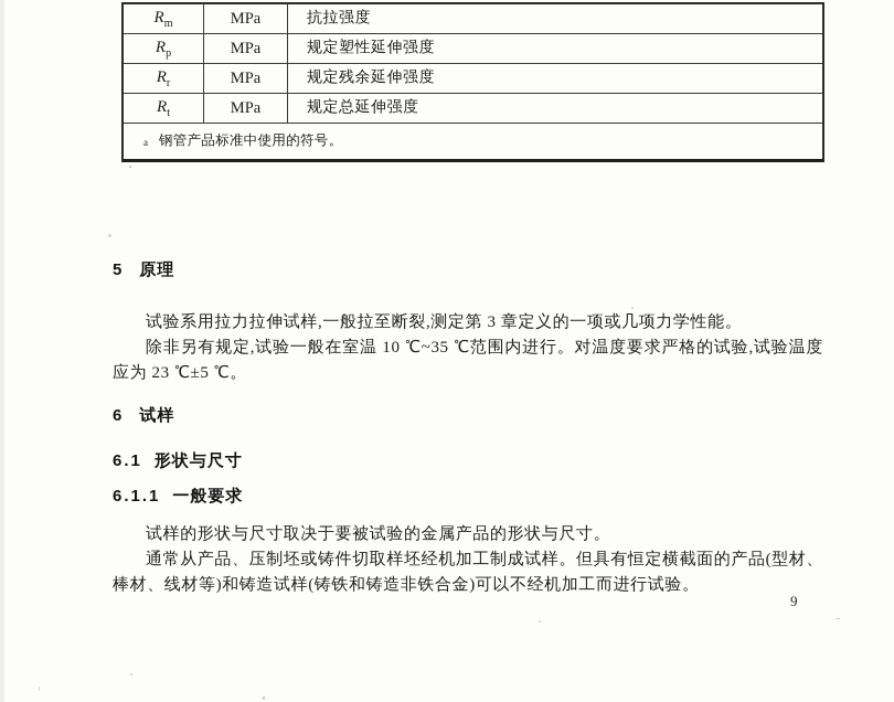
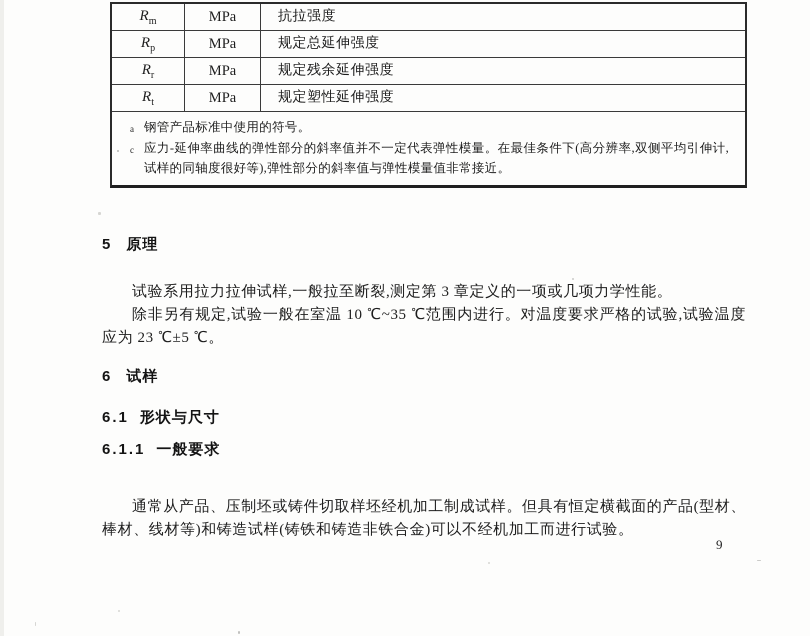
  Rm
  MPa
  抗拉强度
  Rp
  MPa
- 规定塑性延伸强度
+ 规定总延伸强度
  Rr
  MPa
  规定残余延伸强度
  Rt
  MPa
- 规定总延伸强度
+ 规定塑性延伸强度
  a
  钢管产品标准中使用的符号。
+ c
+ 应力-延伸率曲线的弹性部分的斜率值并不一定代表弹性模量。在最佳条件下(高分辨率,双侧平均引伸计,试样的同轴度很好等),弹性部分的斜率值与弹性模量值非常接近。
  5 原理
  试验系用拉力拉伸试样,一般拉至断裂,测定第 3 章定义的一项或几项力学性能。
  除非另有规定,试验一般在室温 10 ℃~35 ℃范围内进行。对温度要求严格的试验,试验温度应为 23 ℃±5 ℃。
  6 试样
  6.1 形状与尺寸
  6.1.1 一般要求
- 试样的形状与尺寸取决于要被试验的金属产品的形状与尺寸。
  通常从产品、压制坯或铸件切取样坯经机加工制成试样。但具有恒定横截面的产品(型材、棒材、线材等)和铸造试样(铸铁和铸造非铁合金)可以不经机加工而进行试验。
  9
